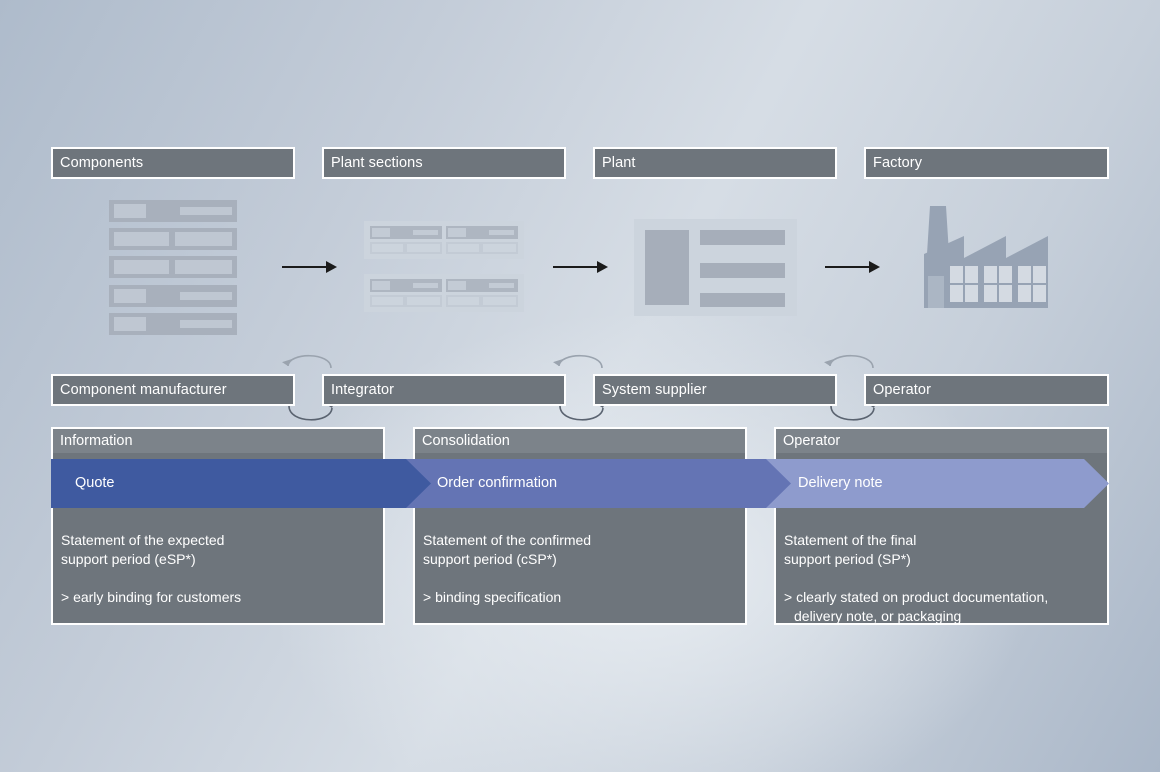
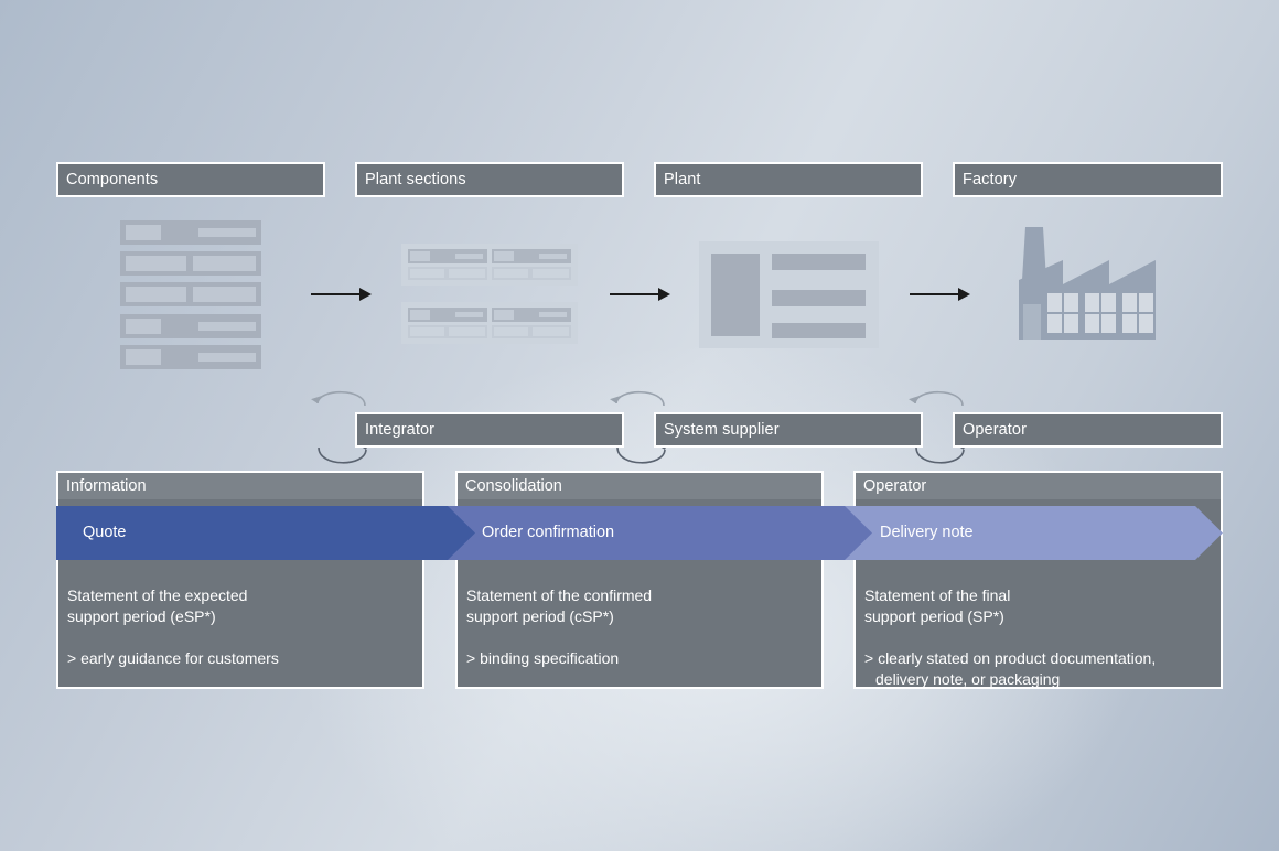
  Components
  Plant sections
  Plant
  Factory
- Component manufacturer
  Integrator
  System supplier
  Operator
  Information
  Statement of the expected
  support period (eSP*)
- > early binding for customers
+ > early guidance for customers
  Consolidation
  Statement of the confirmed
  support period (cSP*)
  > binding specification
  Operator
  Statement of the final
  support period (SP*)
  > clearly stated on product documentation,
  delivery note, or packaging
  Quote
  Order confirmation
  Delivery note
